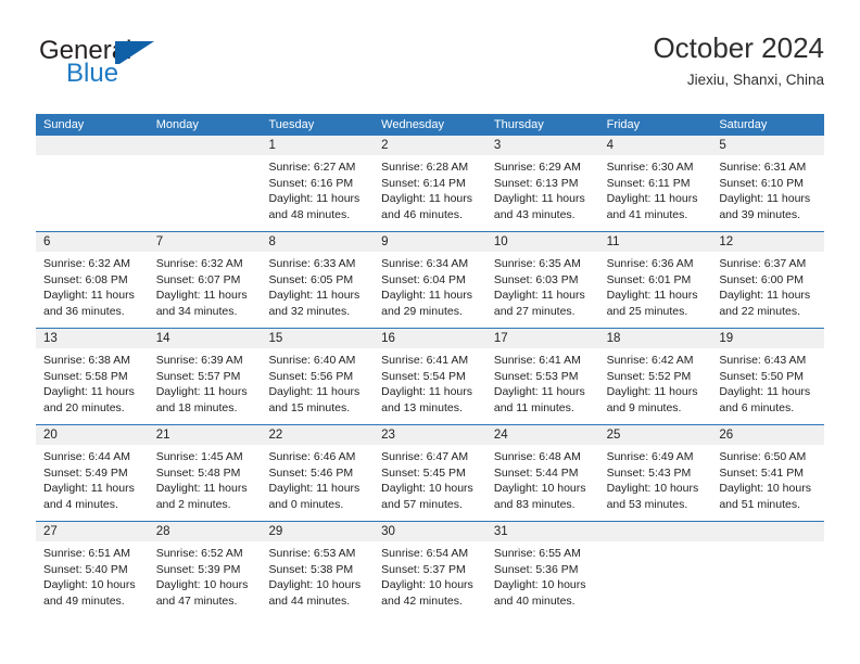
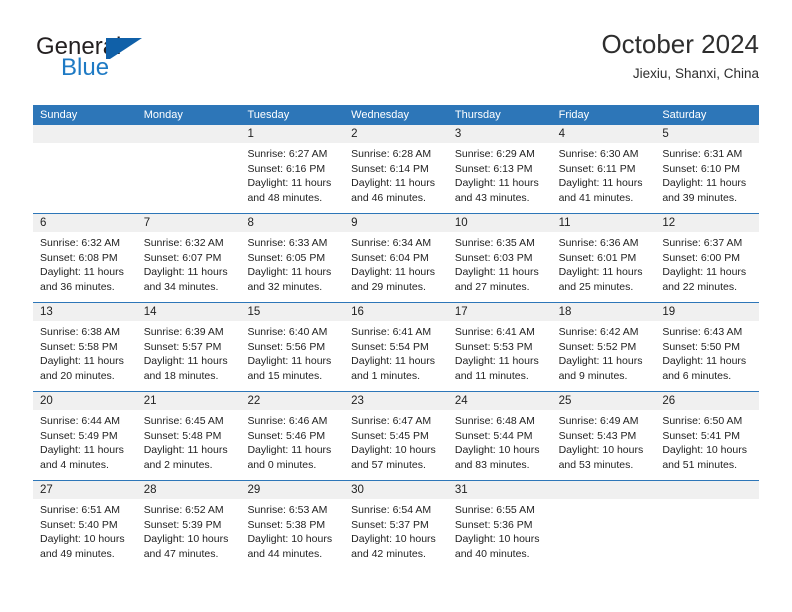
  Generl
  Blue
  October 2024
  Jiexiu, Shanxi, China
  Sunday
  Monday
  Tuesday
  Wednesday
  Thursday
  Friday
  Saturday
  1
  Sunrise: 6:27 AM
  Sunset: 6:16 PM
  Daylight: 11 hours
  and 48 minutes.
  2
  Sunrise: 6:28 AM
  Sunset: 6:14 PM
  Daylight: 11 hours
  and 46 minutes.
  3
  Sunrise: 6:29 AM
  Sunset: 6:13 PM
  Daylight: 11 hours
  and 43 minutes.
  4
  Sunrise: 6:30 AM
  Sunset: 6:11 PM
  Daylight: 11 hours
  and 41 minutes.
  5
  Sunrise: 6:31 AM
  Sunset: 6:10 PM
  Daylight: 11 hours
  and 39 minutes.
  6
  Sunrise: 6:32 AM
  Sunset: 6:08 PM
  Daylight: 11 hours
  and 36 minutes.
  7
  Sunrise: 6:32 AM
  Sunset: 6:07 PM
  Daylight: 11 hours
  and 34 minutes.
  8
  Sunrise: 6:33 AM
  Sunset: 6:05 PM
  Daylight: 11 hours
  and 32 minutes.
  9
  Sunrise: 6:34 AM
  Sunset: 6:04 PM
  Daylight: 11 hours
  and 29 minutes.
  10
  Sunrise: 6:35 AM
  Sunset: 6:03 PM
  Daylight: 11 hours
  and 27 minutes.
  11
  Sunrise: 6:36 AM
  Sunset: 6:01 PM
  Daylight: 11 hours
  and 25 minutes.
  12
  Sunrise: 6:37 AM
  Sunset: 6:00 PM
  Daylight: 11 hours
  and 22 minutes.
  13
  Sunrise: 6:38 AM
  Sunset: 5:58 PM
  Daylight: 11 hours
  and 20 minutes.
  14
  Sunrise: 6:39 AM
  Sunset: 5:57 PM
  Daylight: 11 hours
  and 18 minutes.
  15
  Sunrise: 6:40 AM
  Sunset: 5:56 PM
  Daylight: 11 hours
  and 15 minutes.
  16
  Sunrise: 6:41 AM
  Sunset: 5:54 PM
  Daylight: 11 hours
- and 13 minutes.
+ and 1 minutes.
  17
  Sunrise: 6:41 AM
  Sunset: 5:53 PM
  Daylight: 11 hours
  and 11 minutes.
  18
  Sunrise: 6:42 AM
  Sunset: 5:52 PM
  Daylight: 11 hours
  and 9 minutes.
  19
  Sunrise: 6:43 AM
  Sunset: 5:50 PM
  Daylight: 11 hours
  and 6 minutes.
  20
  Sunrise: 6:44 AM
  Sunset: 5:49 PM
  Daylight: 11 hours
  and 4 minutes.
  21
- Sunrise: 1:45 AM
+ Sunrise: 6:45 AM
  Sunset: 5:48 PM
  Daylight: 11 hours
  and 2 minutes.
  22
  Sunrise: 6:46 AM
  Sunset: 5:46 PM
  Daylight: 11 hours
  and 0 minutes.
  23
  Sunrise: 6:47 AM
  Sunset: 5:45 PM
  Daylight: 10 hours
  and 57 minutes.
  24
  Sunrise: 6:48 AM
  Sunset: 5:44 PM
  Daylight: 10 hours
  and 83 minutes.
  25
  Sunrise: 6:49 AM
  Sunset: 5:43 PM
  Daylight: 10 hours
  and 53 minutes.
  26
  Sunrise: 6:50 AM
  Sunset: 5:41 PM
  Daylight: 10 hours
  and 51 minutes.
  27
  Sunrise: 6:51 AM
  Sunset: 5:40 PM
  Daylight: 10 hours
  and 49 minutes.
  28
  Sunrise: 6:52 AM
  Sunset: 5:39 PM
  Daylight: 10 hours
  and 47 minutes.
  29
  Sunrise: 6:53 AM
  Sunset: 5:38 PM
  Daylight: 10 hours
  and 44 minutes.
  30
  Sunrise: 6:54 AM
  Sunset: 5:37 PM
  Daylight: 10 hours
  and 42 minutes.
  31
  Sunrise: 6:55 AM
  Sunset: 5:36 PM
  Daylight: 10 hours
  and 40 minutes.
